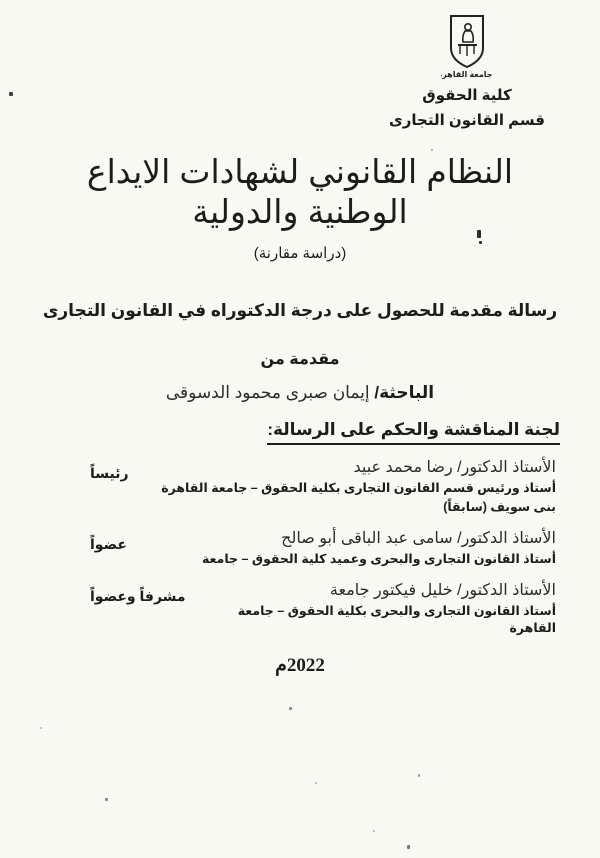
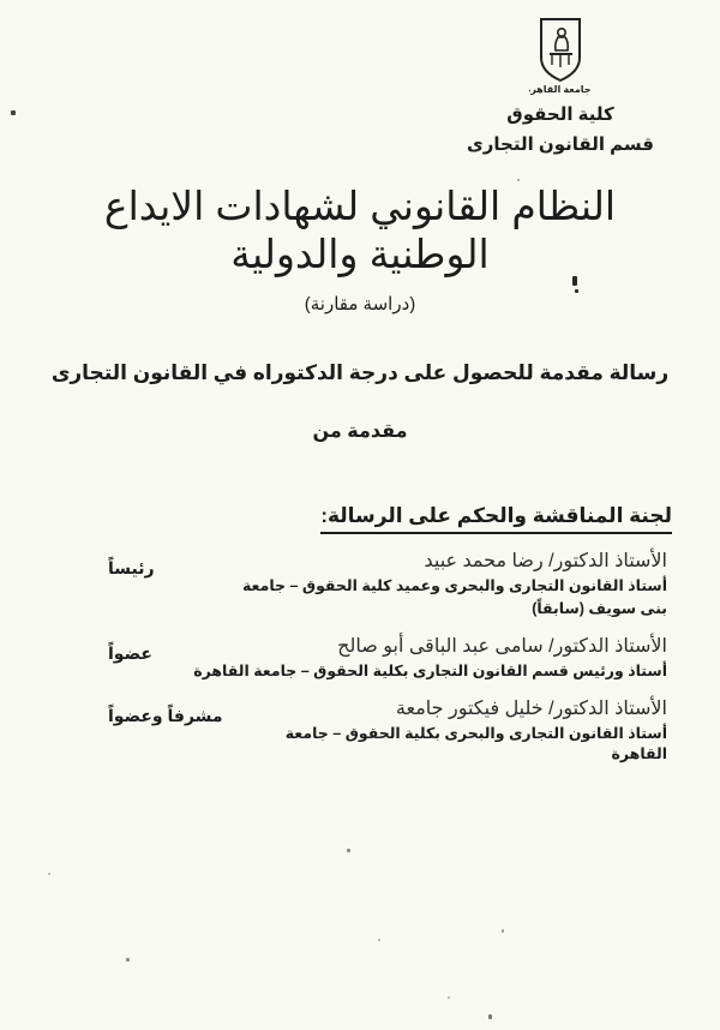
  جامعة القاهر
  كلية الحقوق
  قسم القانون التجارى
  النظام القانوني لشهادات الايداع
  الوطنية والدولية
  (دراسة مقارنة)
  رسالة مقدمة للحصول على درجة الدكتوراه في القانون التجارى
  مقدمة من
- الباحثة/ إيمان صبرى محمود الدسوقى
  لجنة المناقشة والحكم على الرسالة:
  الأستاذ الدكتور/ رضا محمد عبيد
- أستاذ ورئيس قسم القانون التجارى بكلية الحقوق – جامعة القاهرة
+ أستاذ القانون التجارى والبحرى وعميد كلية الحقوق – جامعة
  بنى سويف (سابقاً)
  رئيساً
  الأستاذ الدكتور/ سامى عبد الباقى أبو صالح
- أستاذ القانون التجارى والبحرى وعميد كلية الحقوق – جامعة
+ أستاذ ورئيس قسم القانون التجارى بكلية الحقوق – جامعة القاهرة
  عضواً
  الأستاذ الدكتور/ خليل فيكتور جامعة
  أستاذ القانون التجارى والبحرى بكلية الحقوق – جامعة القاهرة
  مشرفاً وعضواً
- 2022م
